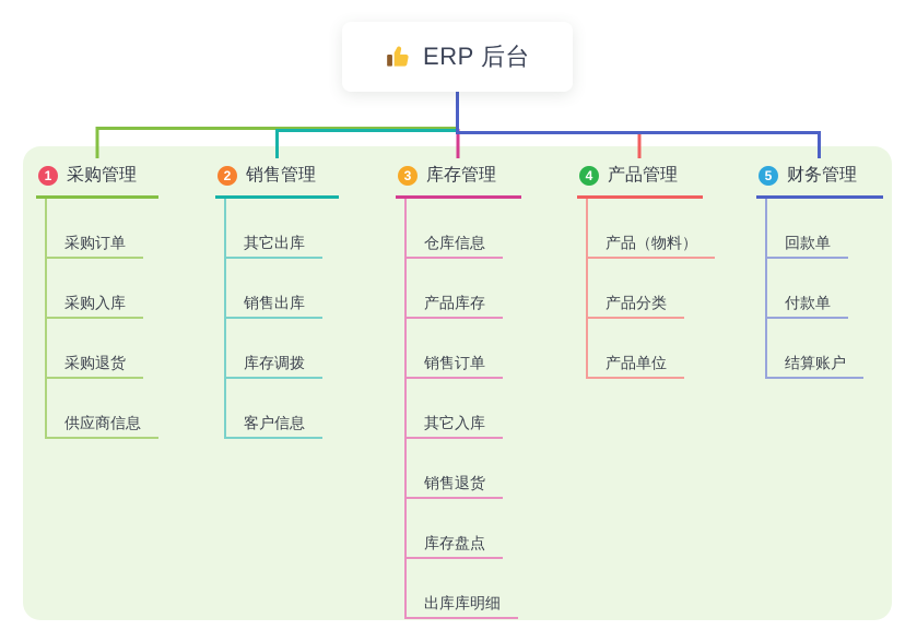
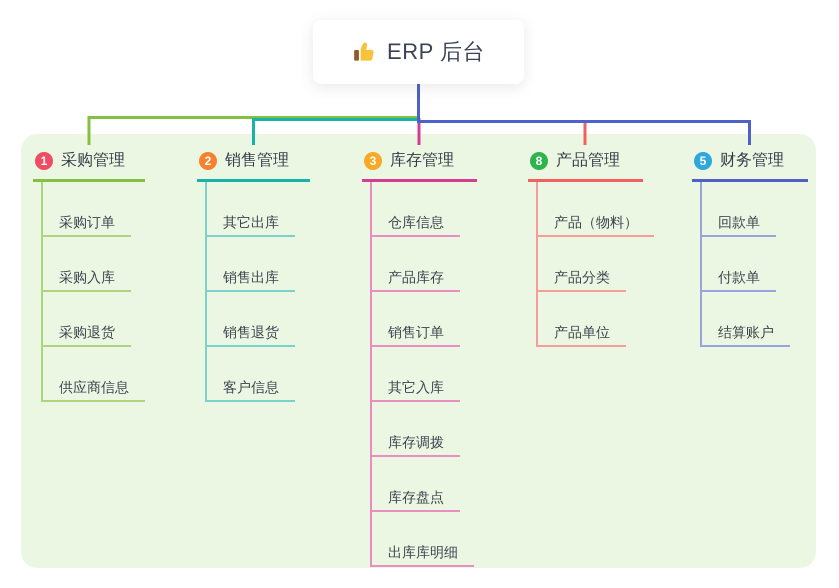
  ERP 后台
  1
  采购管理
  采购订单
  采购入库
  采购退货
  供应商信息
  2
  销售管理
  其它出库
  销售出库
- 库存调拨
+ 销售退货
  客户信息
  3
  库存管理
  仓库信息
  产品库存
  销售订单
  其它入库
- 销售退货
+ 库存调拨
  库存盘点
  出库库明细
- 4
+ 8
  产品管理
  产品（物料）
  产品分类
  产品单位
  5
  财务管理
  回款单
  付款单
  结算账户
